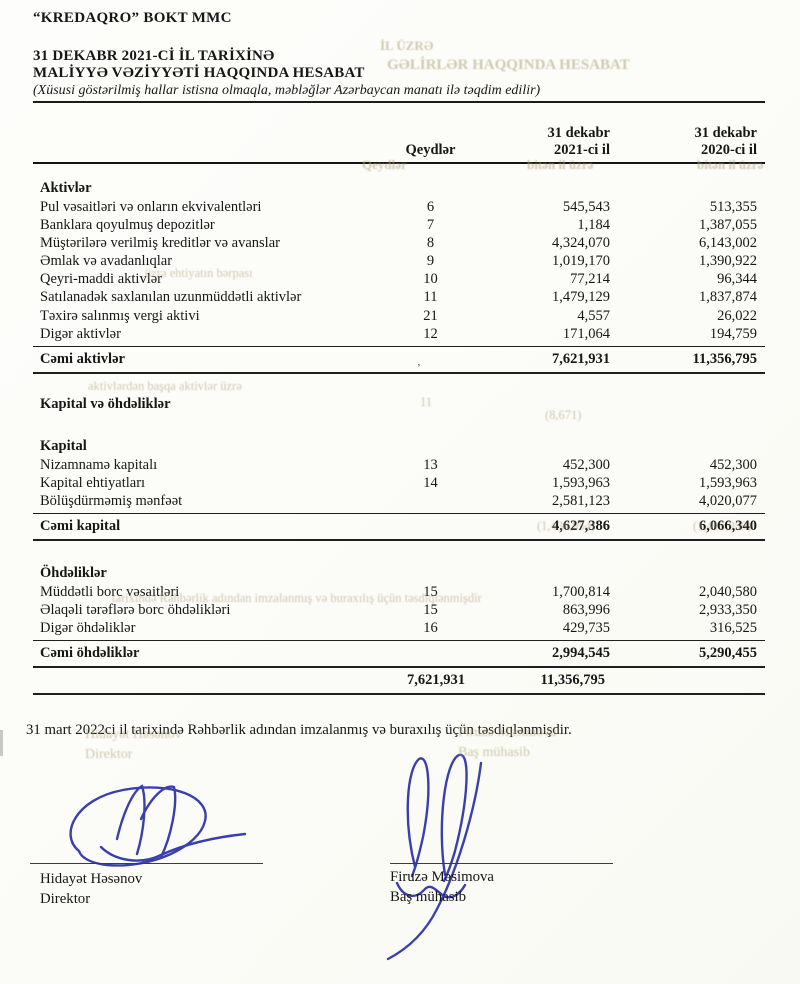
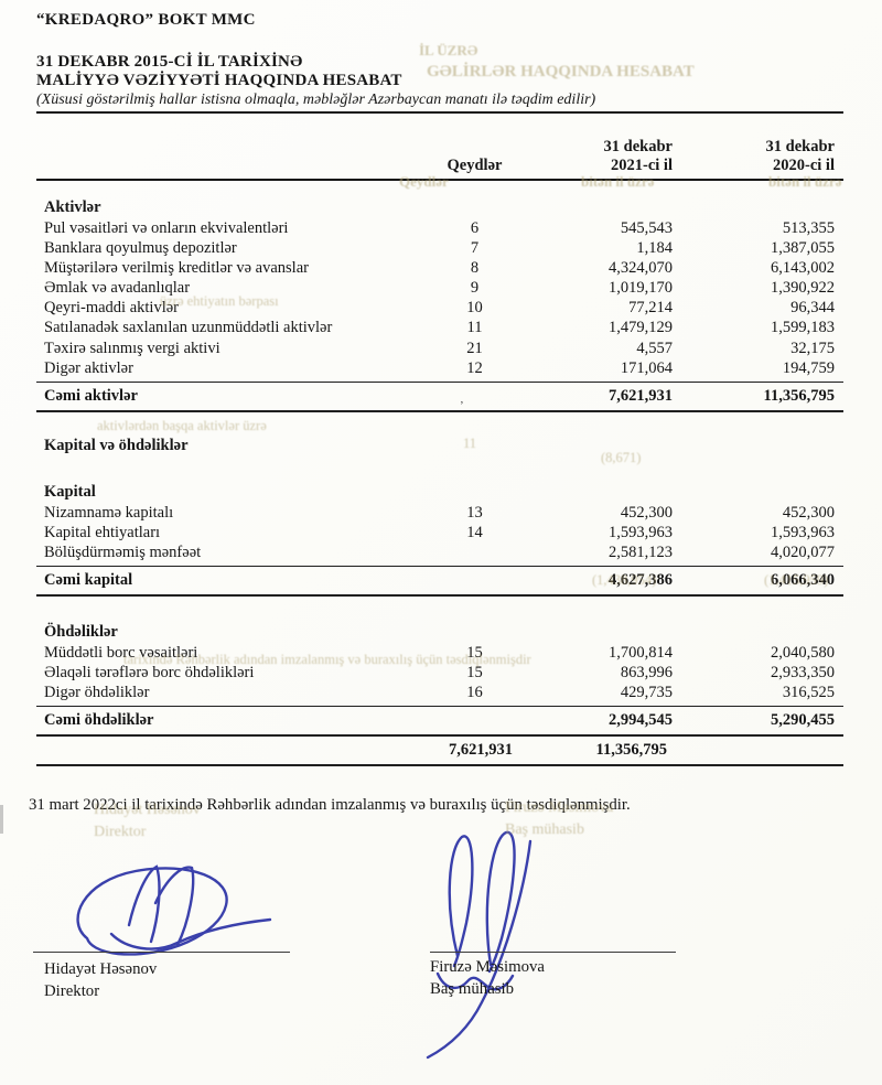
  “KREDAQRO” BOKT MMC
- 31 DEKABR 2021-Cİ İL TARİXİNƏ
+ 31 DEKABR 2015-Cİ İL TARİXİNƏ
  MALİYYƏ VƏZİYYƏTİ HAQQINDA HESABAT
  (Xüsusi göstərilmiş hallar istisna olmaqla, məbləğlər Azərbaycan manatı ilə təqdim edilir)
  Qeydlər
  31 dekabr
  2021-ci il
  31 dekabr
  2020-ci il
  Aktivlər
  Pul vəsaitləri və onların ekvivalentləri
  6
  545,543
  513,355
  Banklara qoyulmuş depozitlər
  7
  1,184
  1,387,055
  Müştərilərə verilmiş kreditlər və avanslar
  8
  4,324,070
  6,143,002
  Əmlak və avadanlıqlar
  9
  1,019,170
  1,390,922
  Qeyri-maddi aktivlər
  10
  77,214
  96,344
  Satılanadək saxlanılan uzunmüddətli aktivlər
  11
  1,479,129
- 1,837,874
+ 1,599,183
  Təxirə salınmış vergi aktivi
  21
  4,557
- 26,022
+ 32,175
  Digər aktivlər
  12
  171,064
  194,759
  Cəmi aktivlər
  7,621,931
  11,356,795
  Kapital və öhdəliklər
  Kapital
  Nizamnamə kapitalı
  13
  452,300
  452,300
  Kapital ehtiyatları
  14
  1,593,963
  1,593,963
  Bölüşdürməmiş mənfəət
  2,581,123
  4,020,077
  Cəmi kapital
  4,627,386
  6,066,340
  Öhdəliklər
  Müddətli borc vəsaitləri
  15
  1,700,814
  2,040,580
  Əlaqəli tərəflərə borc öhdəlikləri
  15
  863,996
  2,933,350
  Digər öhdəliklər
  16
  429,735
  316,525
  Cəmi öhdəliklər
  2,994,545
  5,290,455
  7,621,931
  11,356,795
  31 mart 2022ci il tarixində Rəhbərlik adından imzalanmış və buraxılış üçün təsdiqlənmişdir.
  Hidayət Həsənov
  Direktor
  Firuzə Məsimova
  Baş mühasib
  İL ÜZRƏ
  GƏLİRLƏR HAQQINDA HESABAT
  Qeydlər
  bitən il üzrə
  bitən il üzrə
  üzrə ehtiyatın bərpası
  aktivlərdən başqa aktivlər üzrə
  11
  (8,671)
  (1,438,954)
  (1,415,959)
  tarixində Rəhbərlik adından imzalanmış və buraxılış üçün təsdiqlənmişdir
  Hidayət Həsənov
  Direktor
  Firuzə Məsimova
  Baş mühasib
  ʼ
